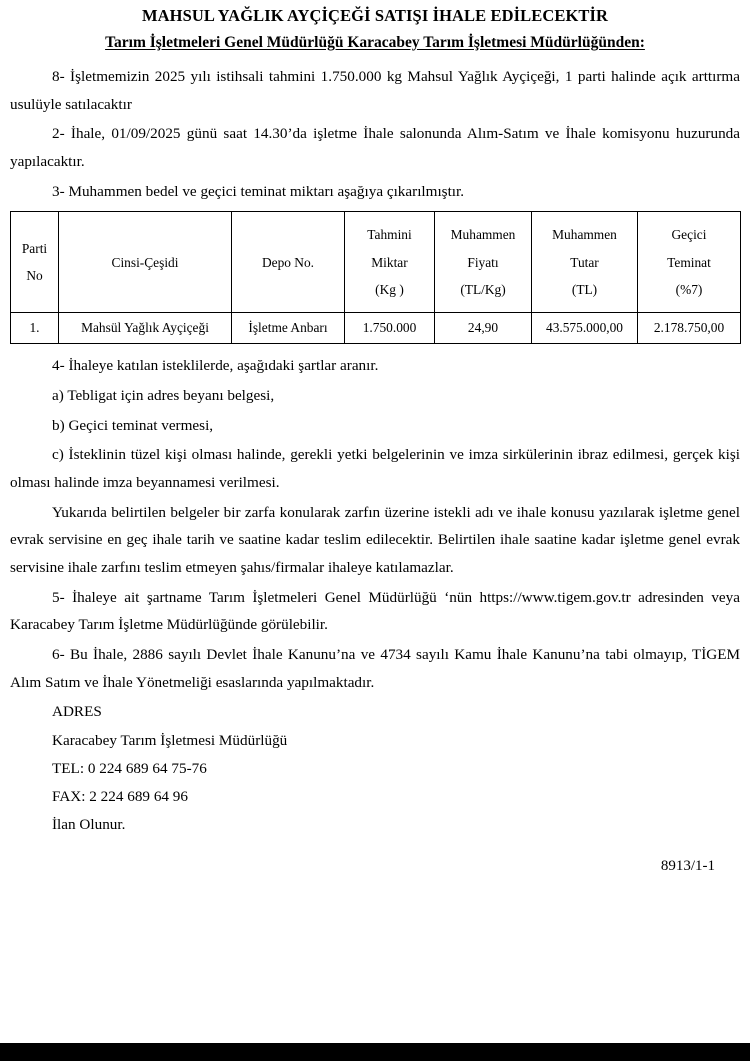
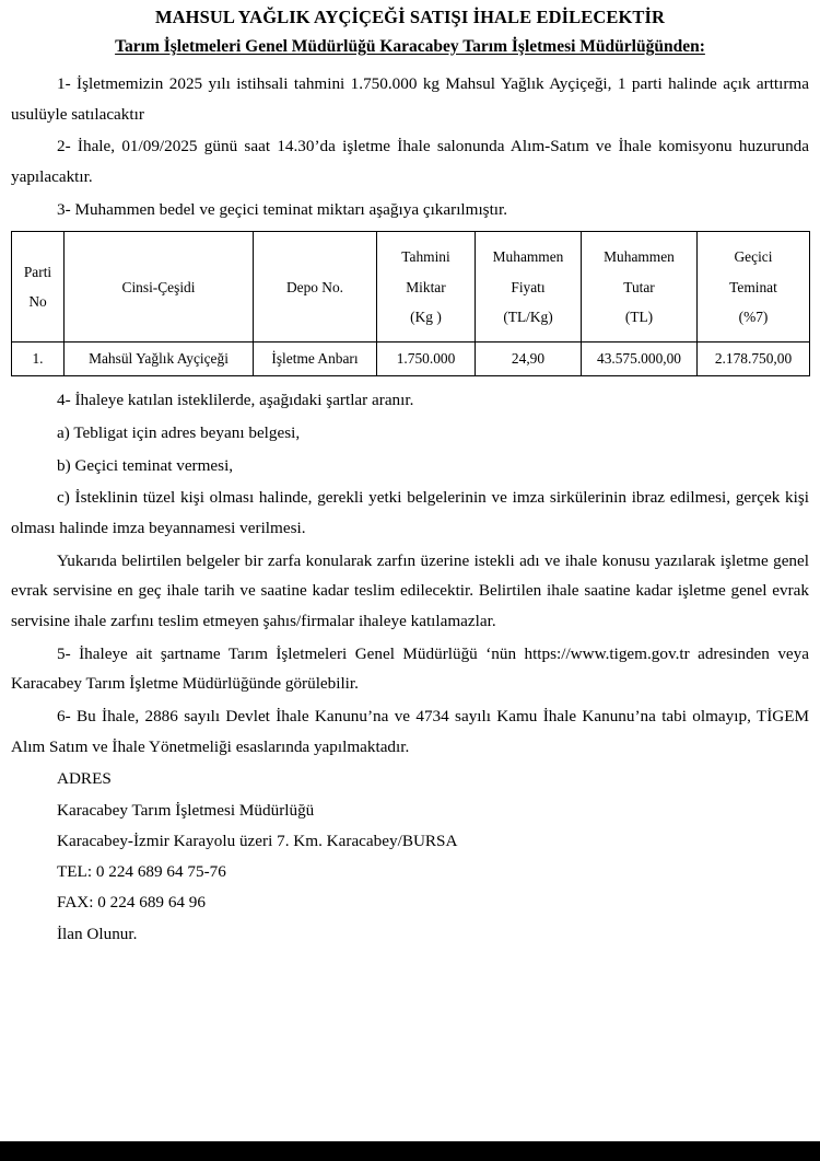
  MAHSUL YAĞLIK AYÇİÇEĞİ SATIŞI İHALE EDİLECEKTİR
  Tarım İşletmeleri Genel Müdürlüğü Karacabey Tarım İşletmesi Müdürlüğünden:
- 8- İşletmemizin 2025 yılı istihsali tahmini 1.750.000 kg Mahsul Yağlık Ayçiçeği, 1 parti halinde açık arttırma usulüyle satılacaktır
+ 1- İşletmemizin 2025 yılı istihsali tahmini 1.750.000 kg Mahsul Yağlık Ayçiçeği, 1 parti halinde açık arttırma usulüyle satılacaktır
  2- İhale, 01/09/2025 günü saat 14.30’da işletme İhale salonunda Alım-Satım ve İhale komisyonu huzurunda yapılacaktır.
  3- Muhammen bedel ve geçici teminat miktarı aşağıya çıkarılmıştır.
  Parti No	Cinsi-Çeşidi	Depo No.	Tahmini Miktar (Kg )	Muhammen Fiyatı (TL/Kg)	Muhammen Tutar (TL)	Geçici Teminat (%7)
  1.	Mahsül Yağlık Ayçiçeği	İşletme Anbarı	1.750.000	24,90	43.575.000,00	2.178.750,00
  4- İhaleye katılan isteklilerde, aşağıdaki şartlar aranır.
  a) Tebligat için adres beyanı belgesi,
  b) Geçici teminat vermesi,
  c) İsteklinin tüzel kişi olması halinde, gerekli yetki belgelerinin ve imza sirkülerinin ibraz edilmesi, gerçek kişi olması halinde imza beyannamesi verilmesi.
  Yukarıda belirtilen belgeler bir zarfa konularak zarfın üzerine istekli adı ve ihale konusu yazılarak işletme genel evrak servisine en geç ihale tarih ve saatine kadar teslim edilecektir. Belirtilen ihale saatine kadar işletme genel evrak servisine ihale zarfını teslim etmeyen şahıs/firmalar ihaleye katılamazlar.
  5- İhaleye ait şartname Tarım İşletmeleri Genel Müdürlüğü ‘nün https://www.tigem.gov.tr adresinden veya Karacabey Tarım İşletme Müdürlüğünde görülebilir.
  6- Bu İhale, 2886 sayılı Devlet İhale Kanunu’na ve 4734 sayılı Kamu İhale Kanunu’na tabi olmayıp, TİGEM Alım Satım ve İhale Yönetmeliği esaslarında yapılmaktadır.
  ADRES
  Karacabey Tarım İşletmesi Müdürlüğü
+ Karacabey-İzmir Karayolu üzeri 7. Km. Karacabey/BURSA
  TEL: 0 224 689 64 75-76
- FAX: 2 224 689 64 96
+ FAX: 0 224 689 64 96
  İlan Olunur.
- 8913/1-1
